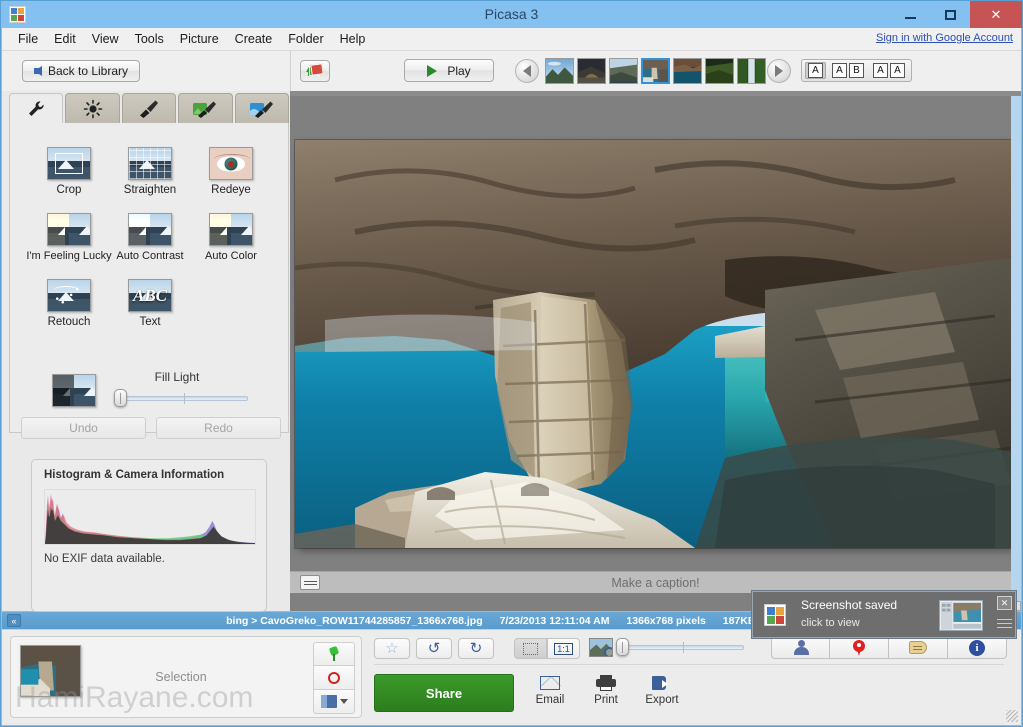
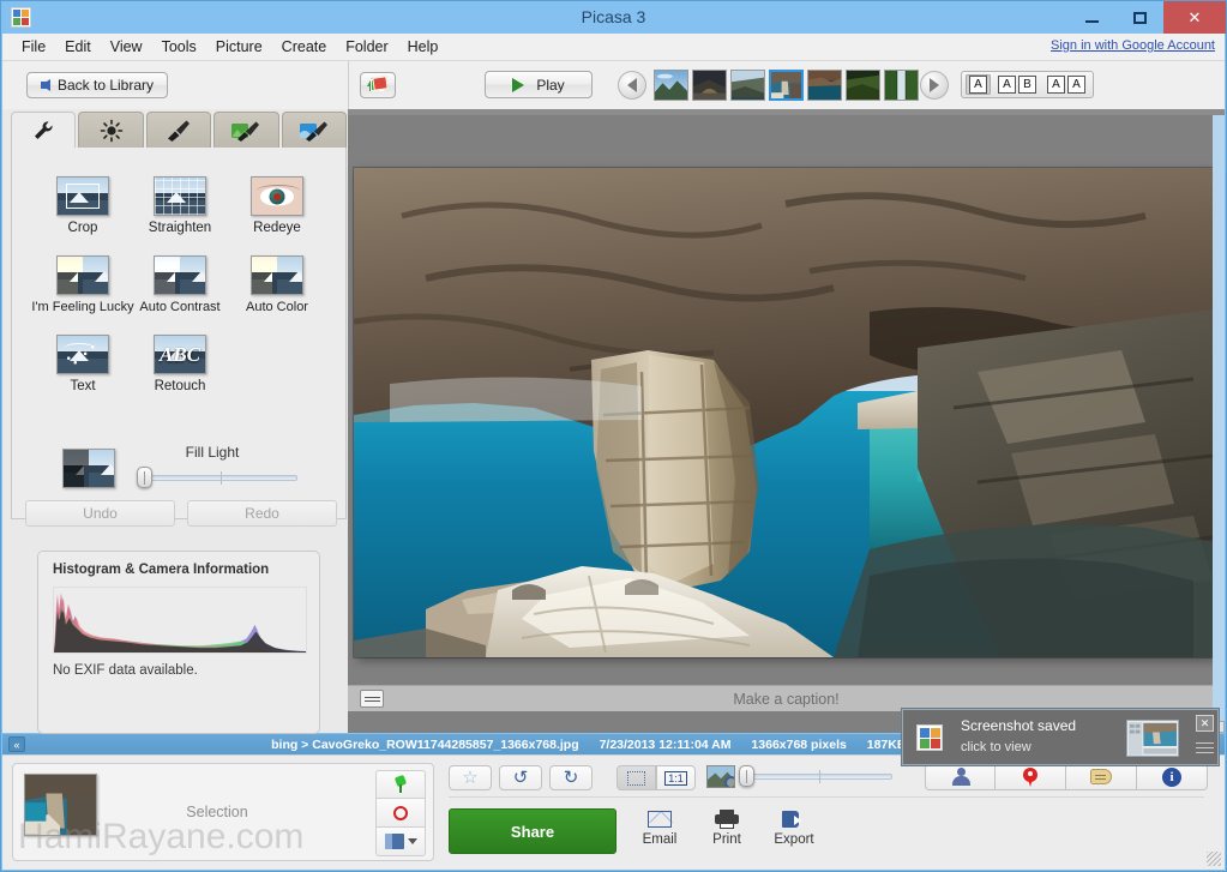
  Picasa 3
  ✕
  File
  Edit
  View
  Tools
  Picture
  Create
  Folder
  Help
  Sign in with Google Account
  Back to Library
  Play
  A
  A
  B
  A
  A
  Crop
  Straighten
  Redeye
  I'm Feeling Lucky
  Auto Contrast
  Auto Color
- Retouch
+ Text
  ABC
- Text
+ Retouch
  Fill Light
  Undo
  Redo
  Histogram & Camera Information
  No EXIF data available.
  Make a caption!
  «
  bing > CavoGreko_ROW11744285857_1366x768.jpg 7/23/2013 12:11:04 AM 1366x768 pixels 187K
  Selection
  HamiRayane.com
  ☆
  ↺
  ↻
  1:1
  Share
  Email
  Print
  Export
  i
  Screenshot saved
  click to view
  ✕
